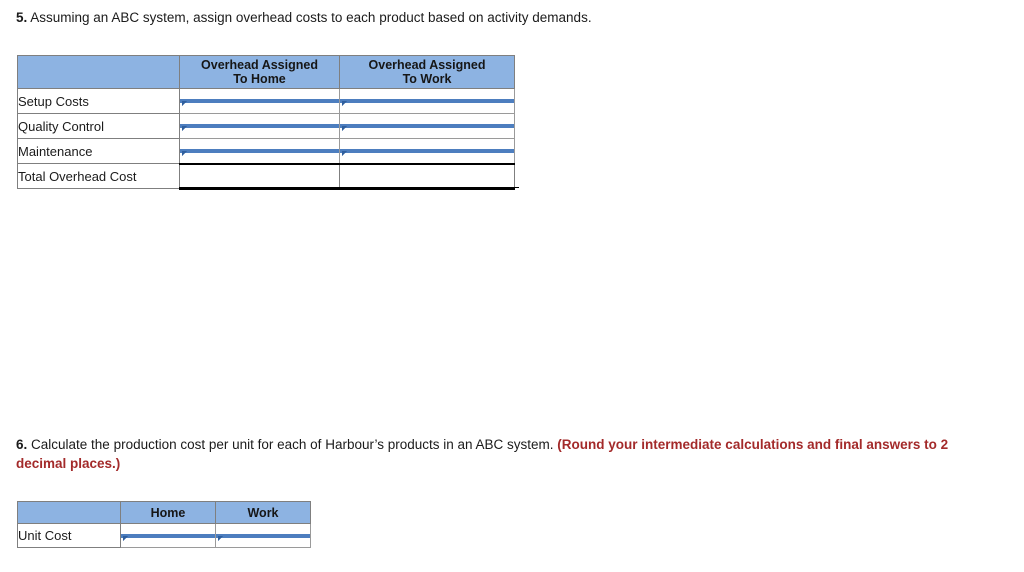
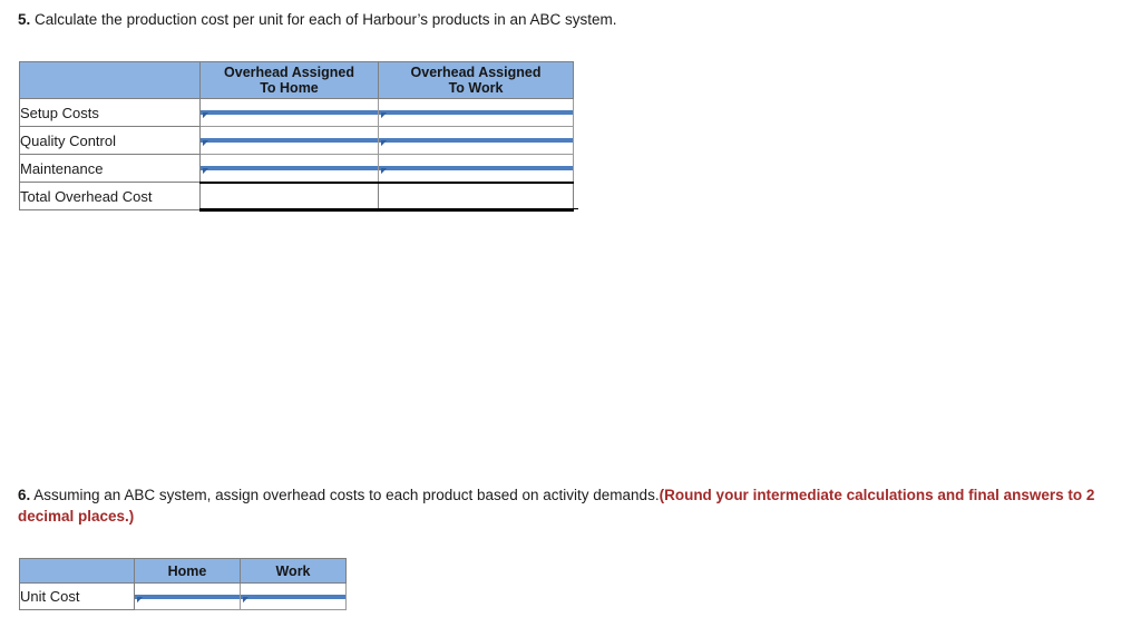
- 5. Assuming an ABC system, assign overhead costs to each product based on activity demands.
+ 5. Calculate the production cost per unit for each of Harbour’s products in an ABC system.
  	Overhead Assigned To Home	Overhead Assigned To Work
  Setup Costs
  Quality Control
  Maintenance
  Total Overhead Cost
- 6. Calculate the production cost per unit for each of Harbour’s products in an ABC system. (Round your intermediate calculations and final answers to 2 decimal places.)
+ 6. Assuming an ABC system, assign overhead costs to each product based on activity demands.(Round your intermediate calculations and final answers to 2 decimal places.)
  	Home	Work
  Unit Cost
